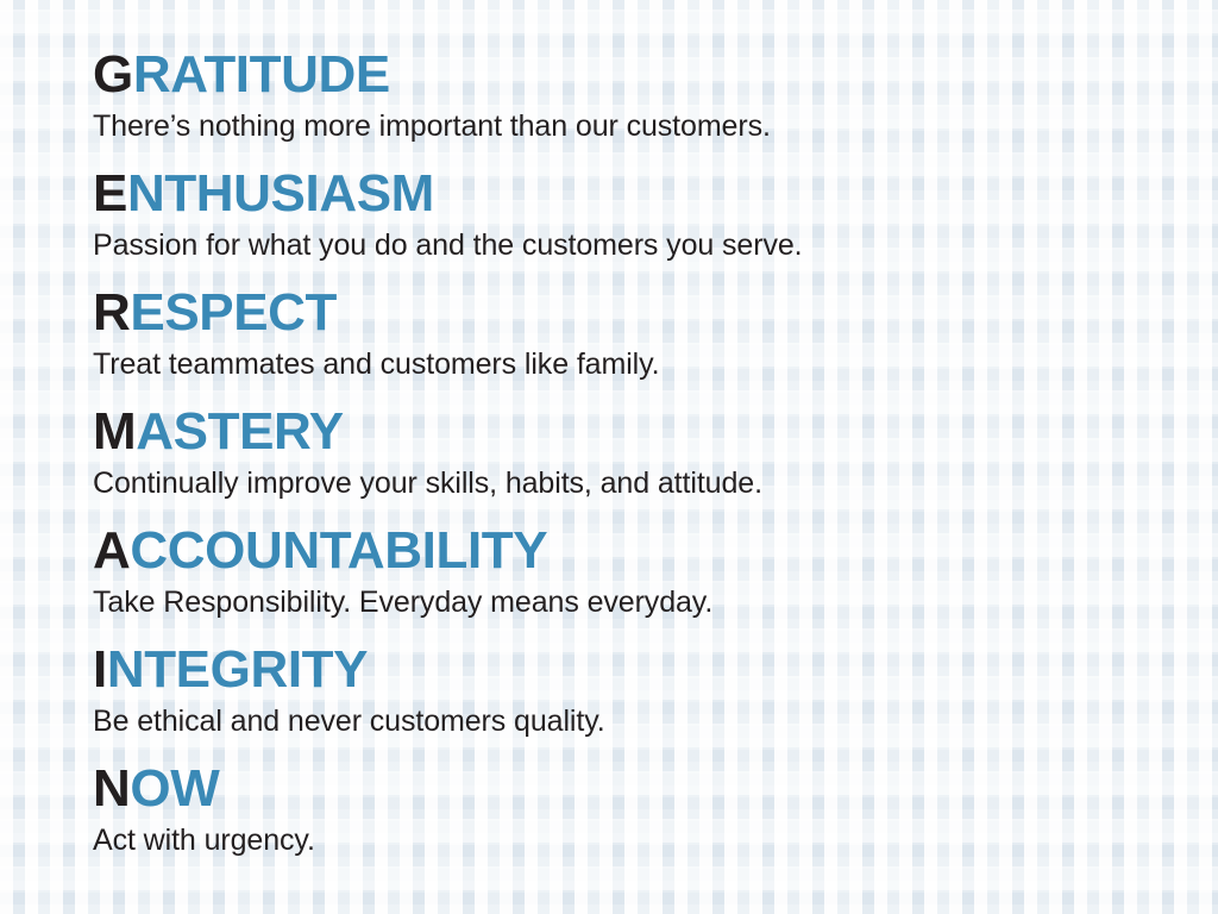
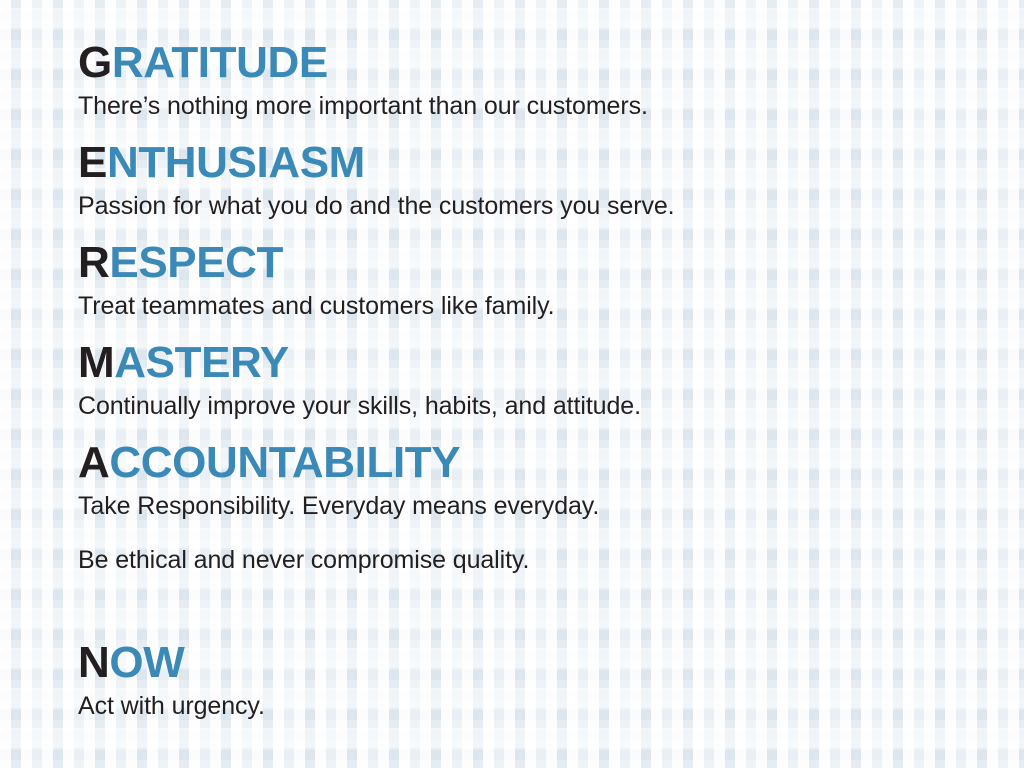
  GRATITUDE
  There’s nothing more important than our customers.
  ENTHUSIASM
  Passion for what you do and the customers you serve.
  RESPECT
  Treat teammates and customers like family.
  MASTERY
  Continually improve your skills, habits, and attitude.
  ACCOUNTABILITY
  Take Responsibility. Everyday means everyday.
- INTEGRITY
- Be ethical and never customers quality.
+ Be ethical and never compromise quality.
  NOW
  Act with urgency.
